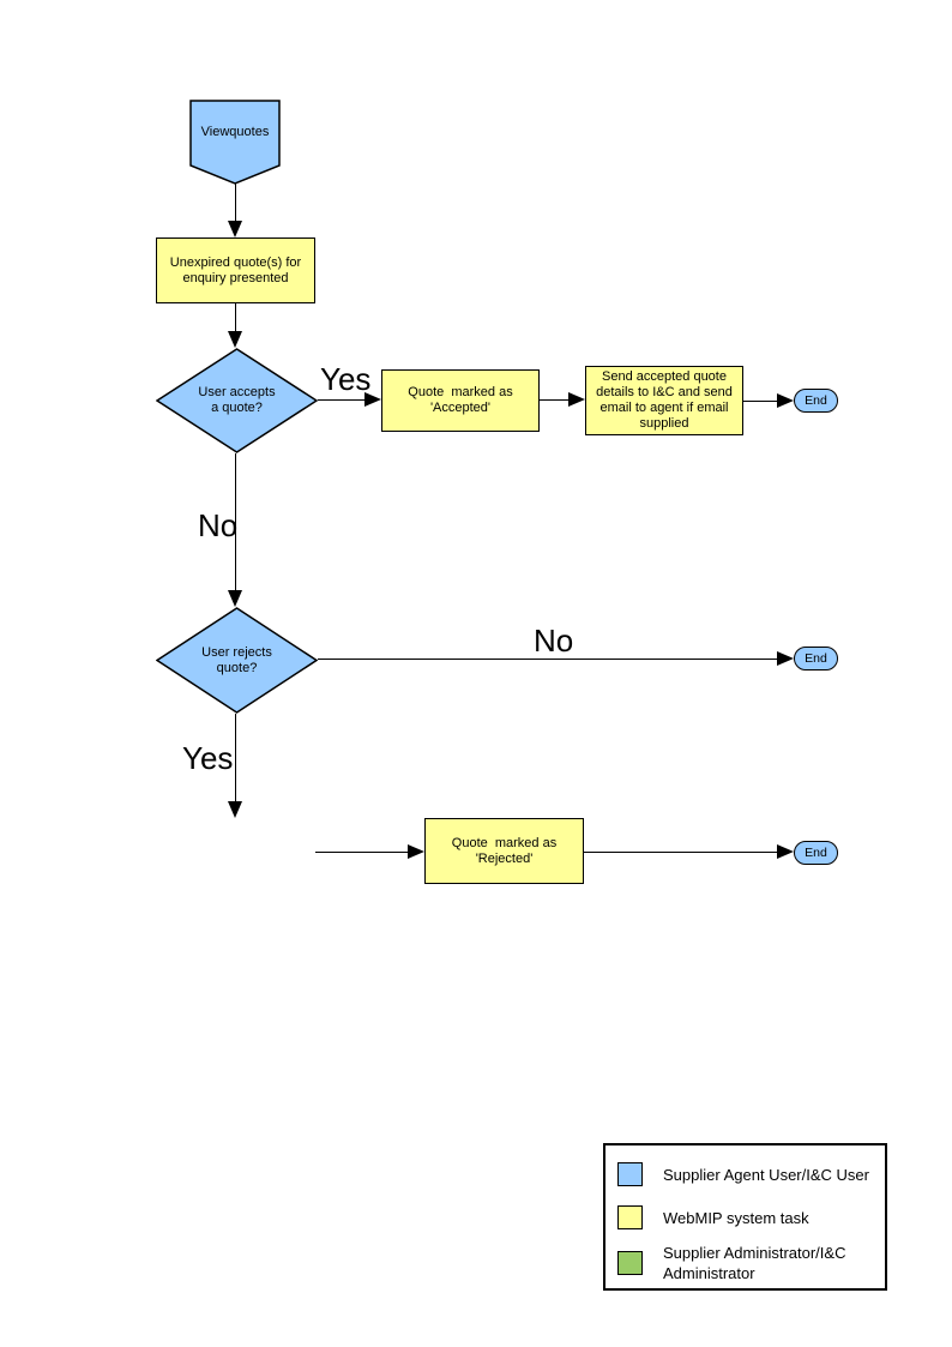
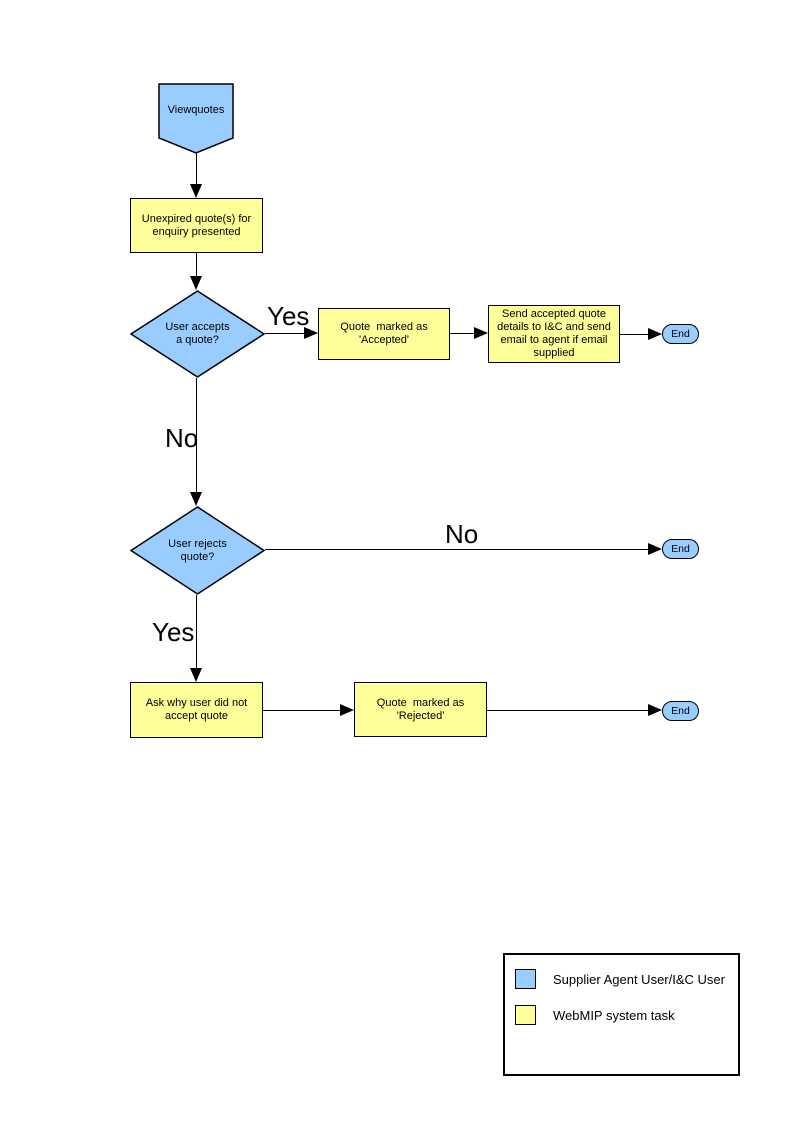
  Viewquotes
  Unexpired quote(s) for
  enquiry presented
  User accepts
  a quote?
  Yes
  Quote marked as
  'Accepted'
  Send accepted quote
  details to I&C and send
  email to agent if email
  supplied
  End
  No
  User rejects
  quote?
  No
  End
  Yes
+ Ask why user did not
+ accept quote
  Quote marked as
  'Rejected'
  End
  Supplier Agent User/I&C User
  WebMIP system task
- Supplier Administrator/I&C
- Administrator
